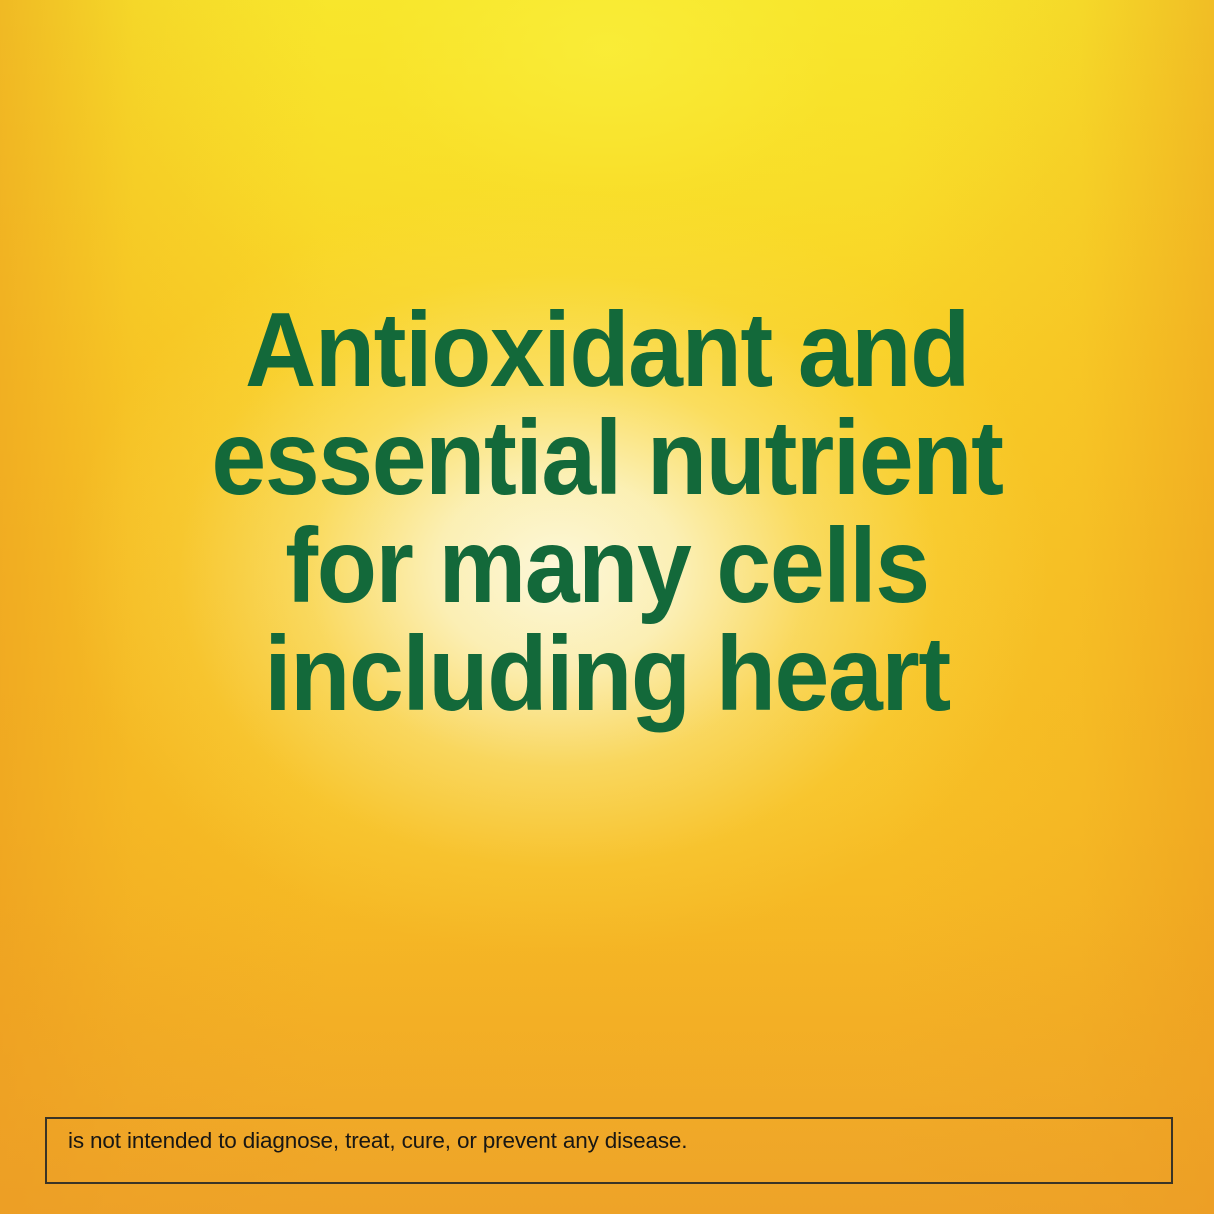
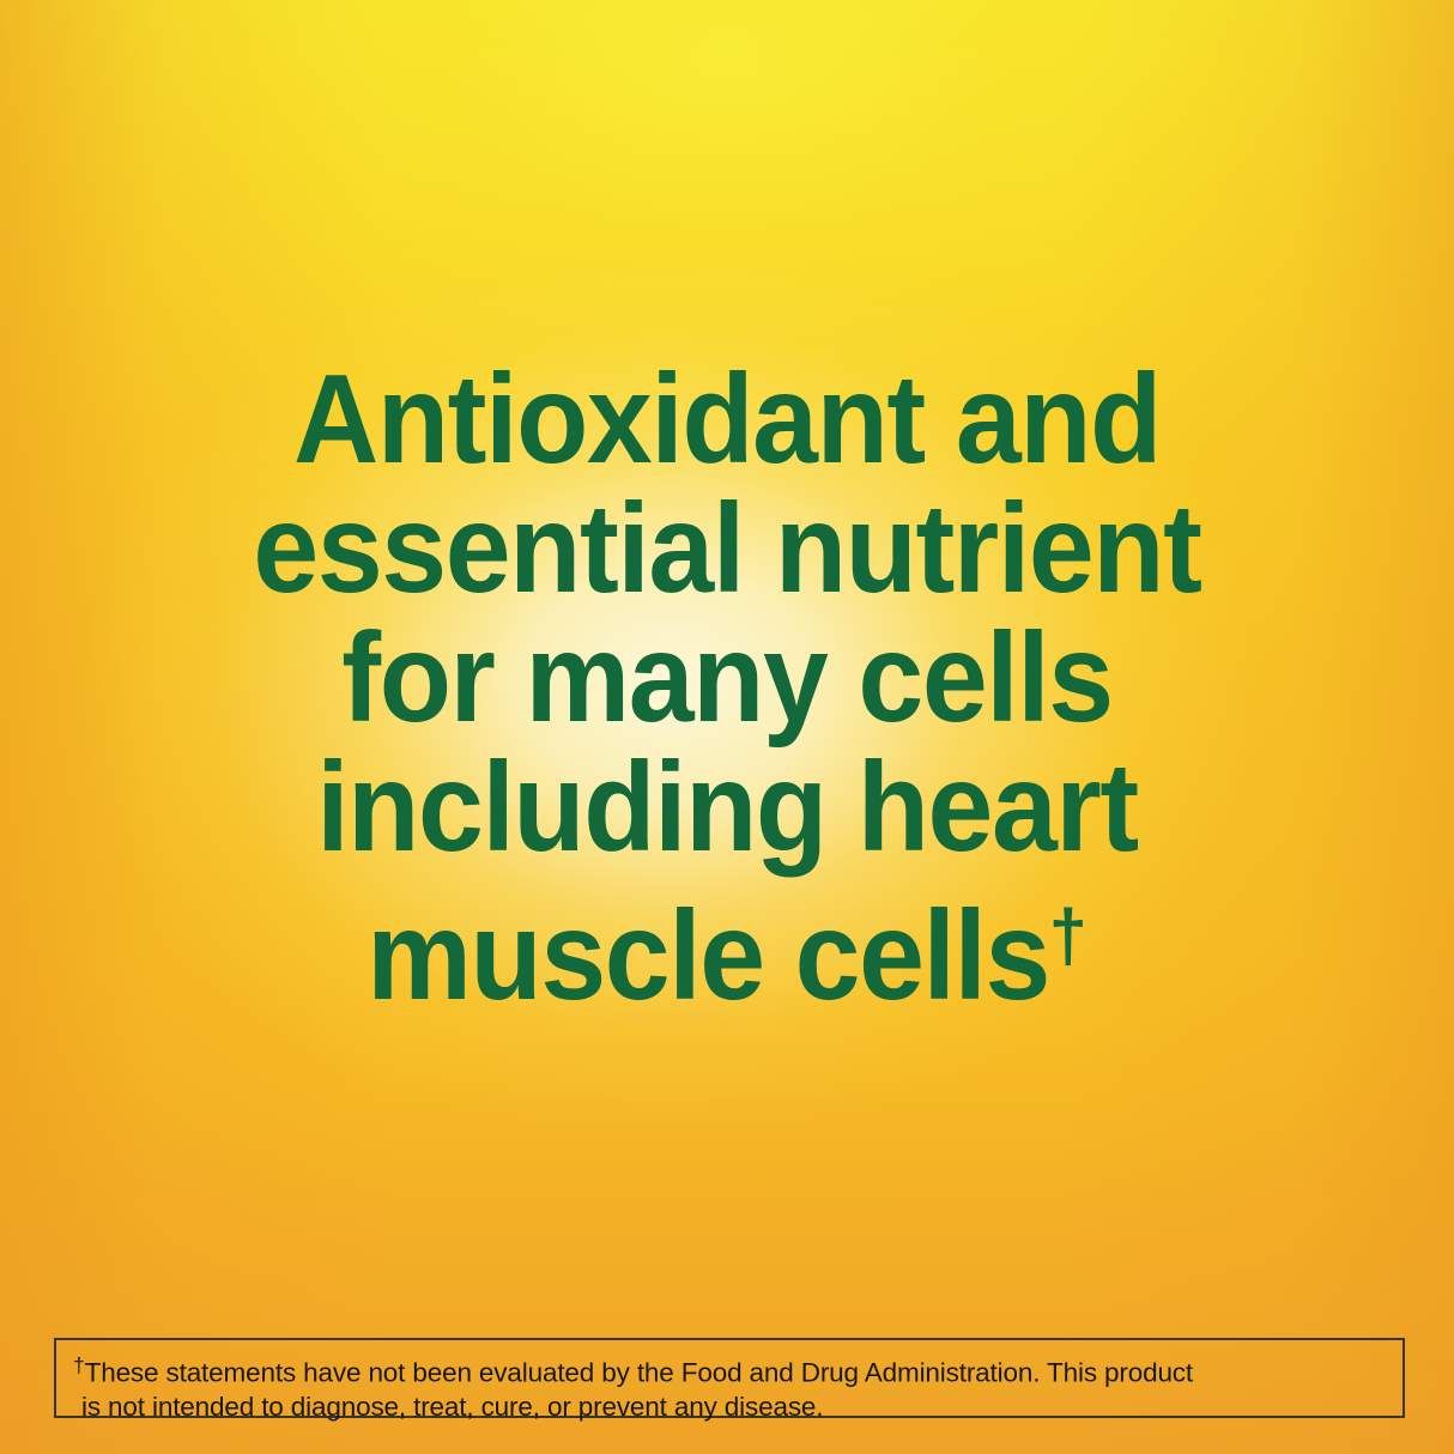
  Antioxidant and
  essential nutrient
  for many cells
  including heart
+ muscle cells†
+ †These statements have not been evaluated by the Food and Drug Administration. This product
  is not intended to diagnose, treat, cure, or prevent any disease.
